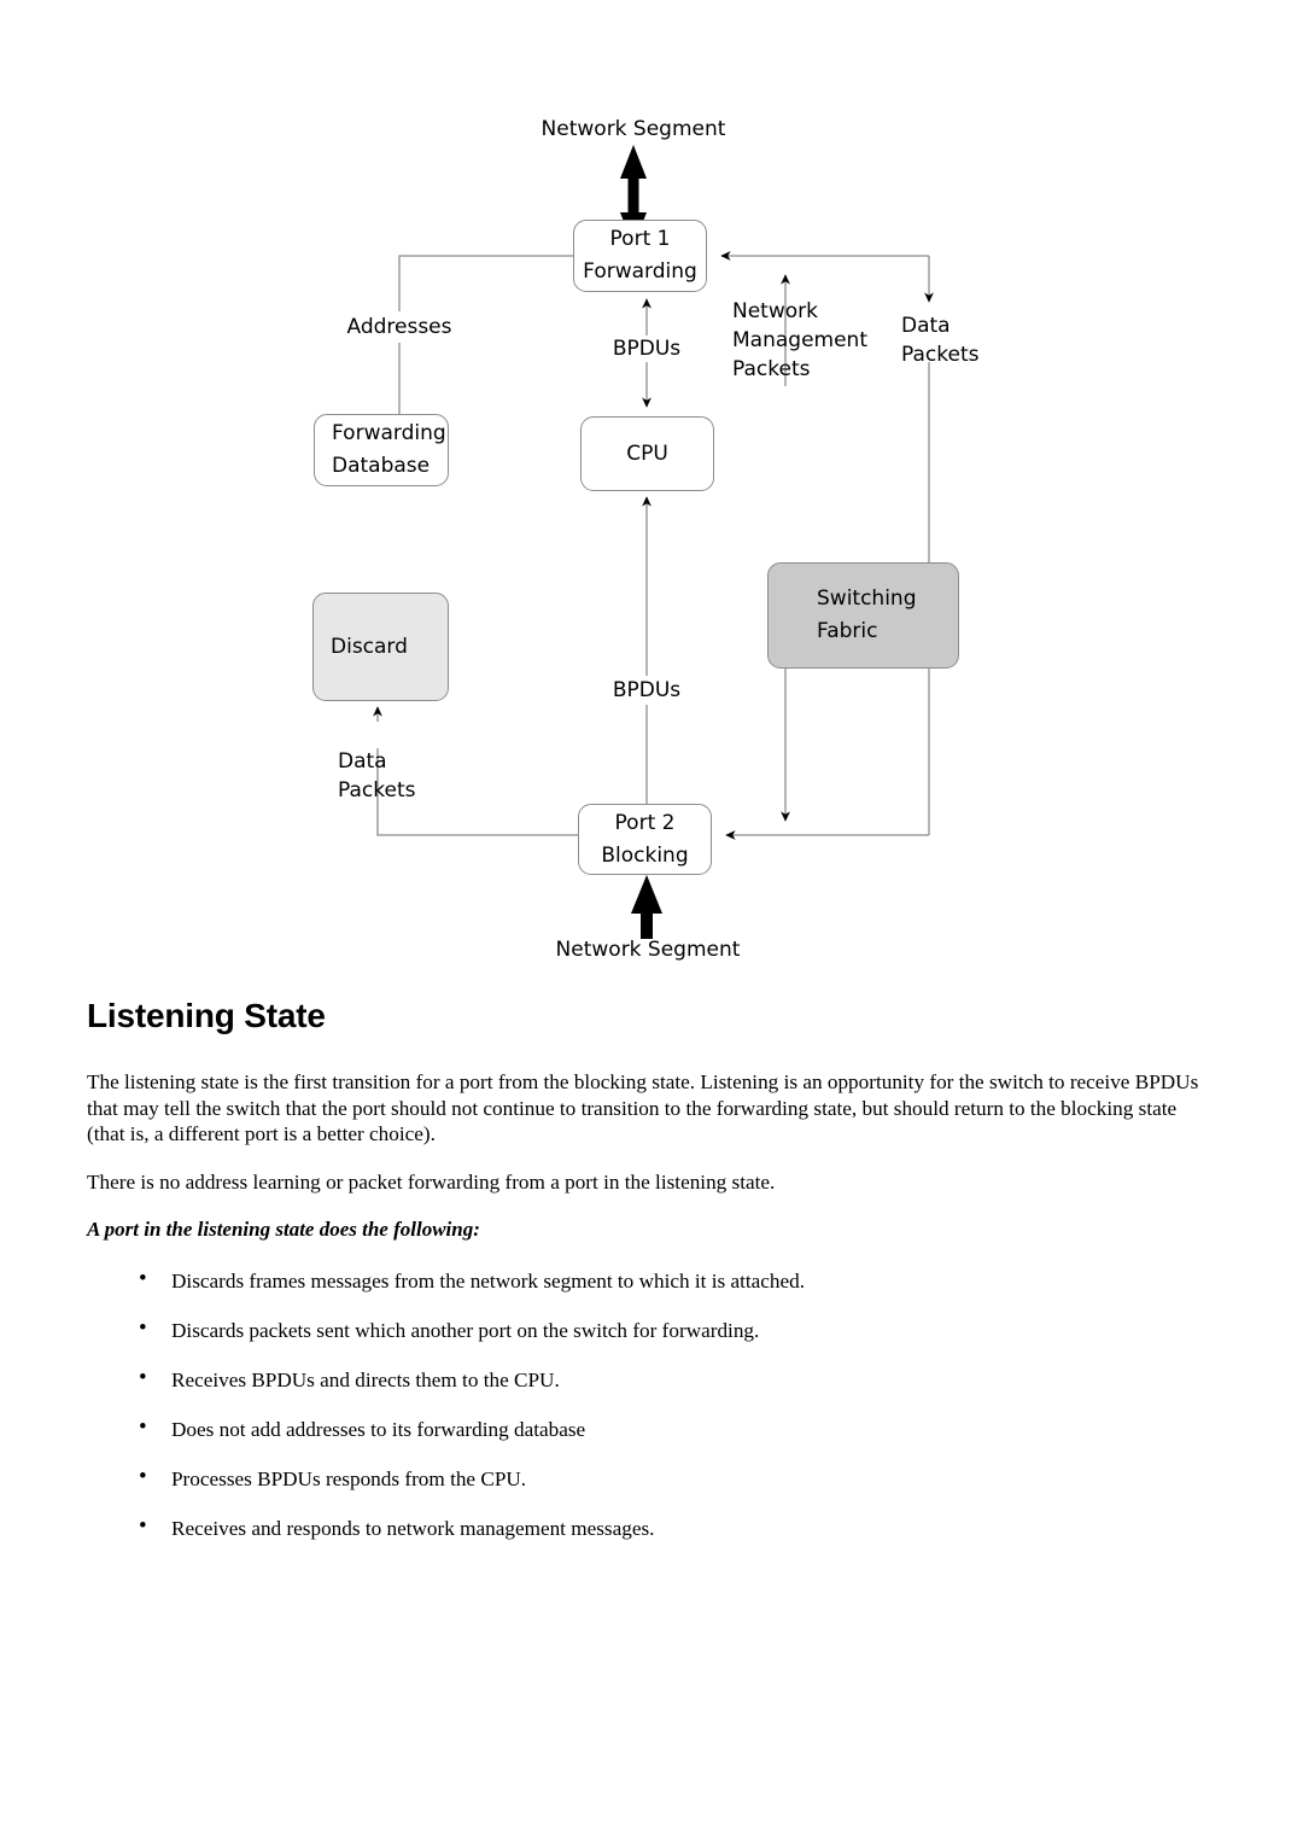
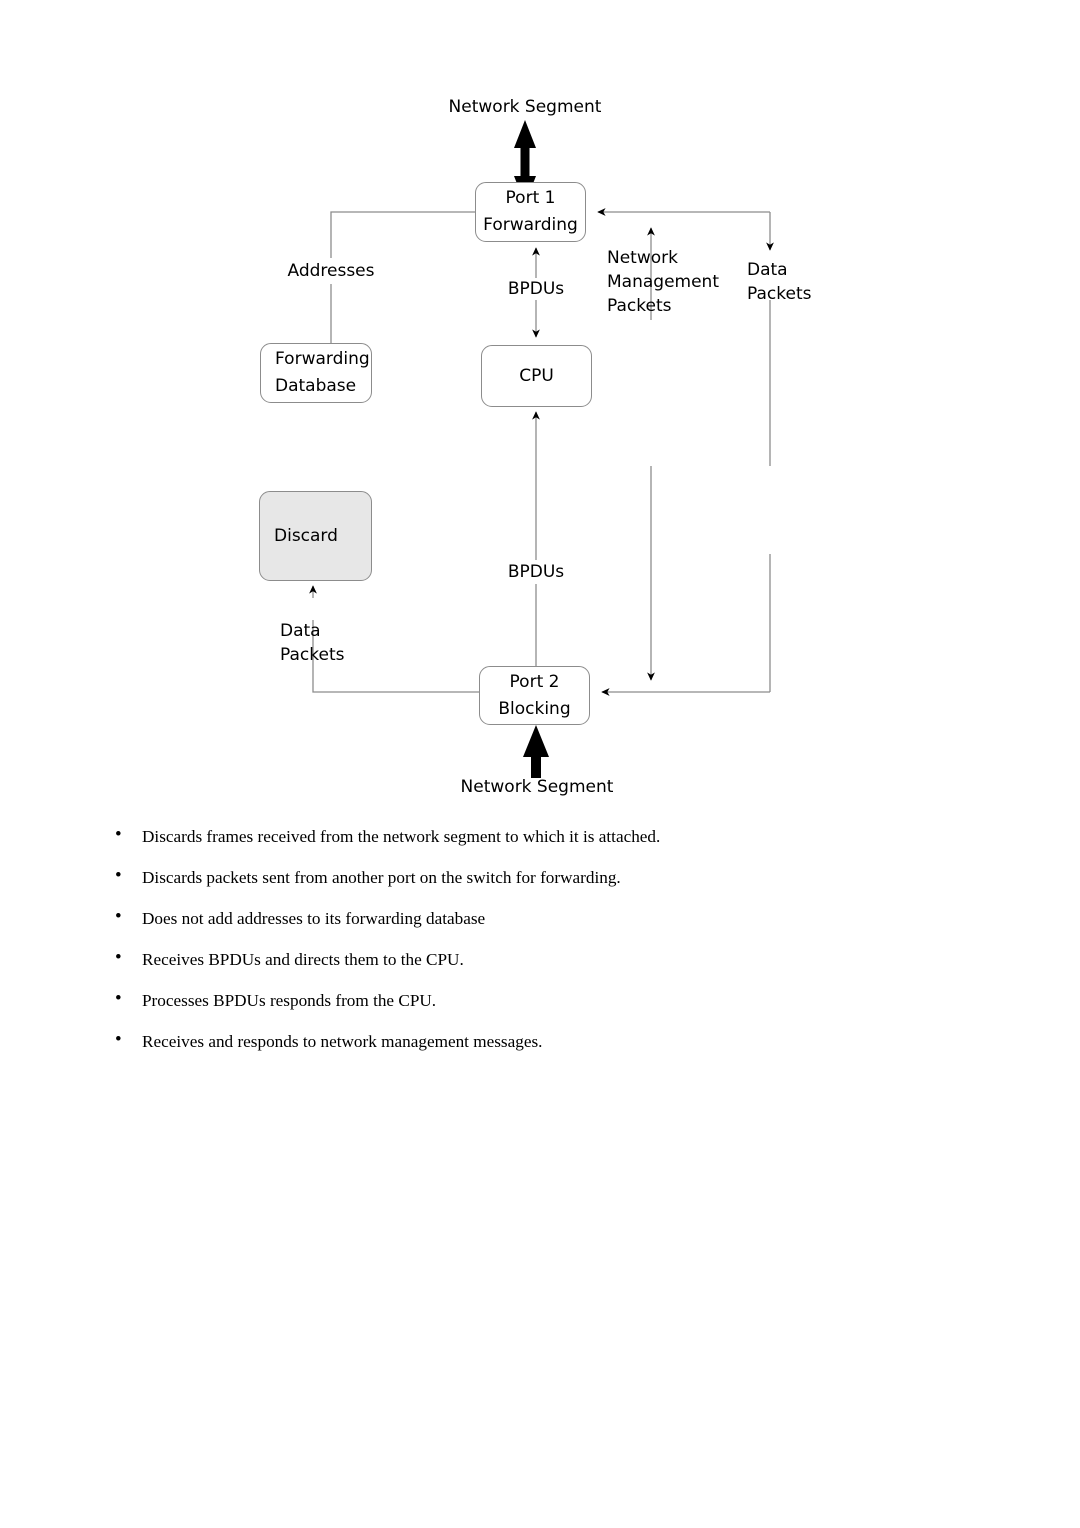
  Port 1
  Forwarding
  Forwarding
  Database
  CPU
  Discard
- Switching
- Fabric
  Port 2
  Blocking
  Network Segment
  Addresses
  BPDUs
  Network
  Management
  Packets
  Data
  Packets
  BPDUs
  Data
  Packets
  Network Segment
- Listening State
- The listening state is the first transition for a port from the blocking state. Listening is an opportunity for the switch to receive BPDUs that may tell the switch that the port should not continue to transition to the forwarding state, but should return to the blocking state (that is, a different port is a better choice).
- There is no address learning or packet forwarding from a port in the listening state.
- A port in the listening state does the following:
  •
- Discards frames messages from the network segment to which it is attached.
+ Discards frames received from the network segment to which it is attached.
  •
- Discards packets sent which another port on the switch for forwarding.
+ Discards packets sent from another port on the switch for forwarding.
  •
- Receives BPDUs and directs them to the CPU.
+ Does not add addresses to its forwarding database
  •
- Does not add addresses to its forwarding database
+ Receives BPDUs and directs them to the CPU.
  •
  Processes BPDUs responds from the CPU.
  •
  Receives and responds to network management messages.
